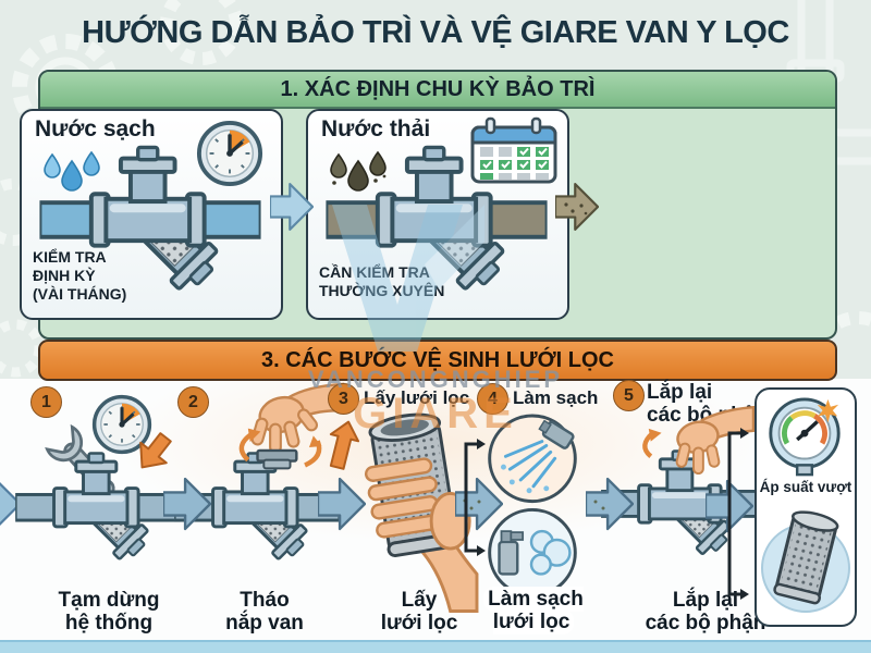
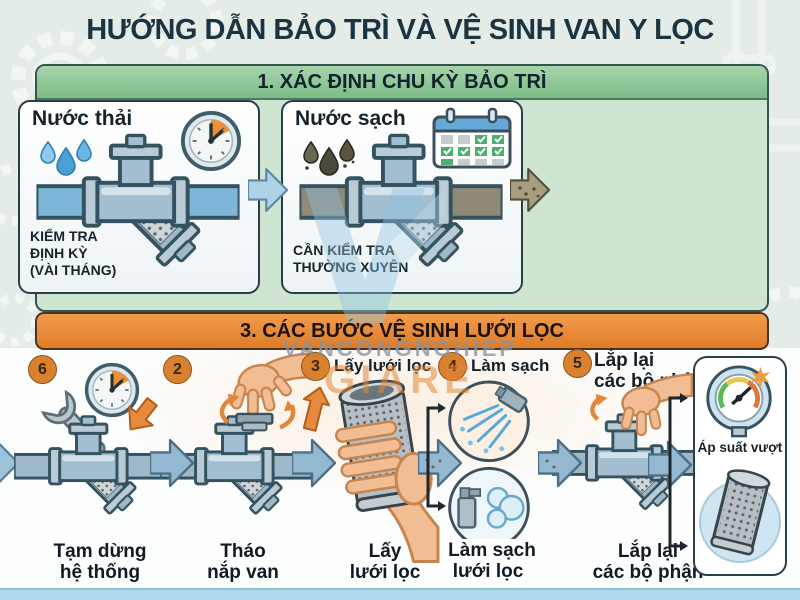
- HƯỚNG DẪN BẢO TRÌ VÀ VỆ GIARE VAN Y LỌC
+ HƯỚNG DẪN BẢO TRÌ VÀ VỆ SINH VAN Y LỌC
  1. XÁC ĐỊNH CHU KỲ BẢO TRÌ
- Nước sạch
+ Nước thải
  KIỂM TRA
  ĐỊNH KỲ
  (VÀI THÁNG)
- Nước thải
+ Nước sạch
  CẦN KIỂM TRA
  THƯỜNG XUYÊN
  3. CÁC BƯỚC VỆ SINH LƯỚI LỌC
- 1
+ 6
  Tạm dừng
  hệ thống
  2
  Tháo
  nắp van
  3
  Lấy lưới lọc
  Lấy
  lưới lọc
  4
  Làm sạch
  Làm sạch
  lưới lọc
  5
  Lắp lại
  Lắp lại
  các bộ phậ
  Áp suất vượt
  VANCONGNGHIEP
  GIARE
